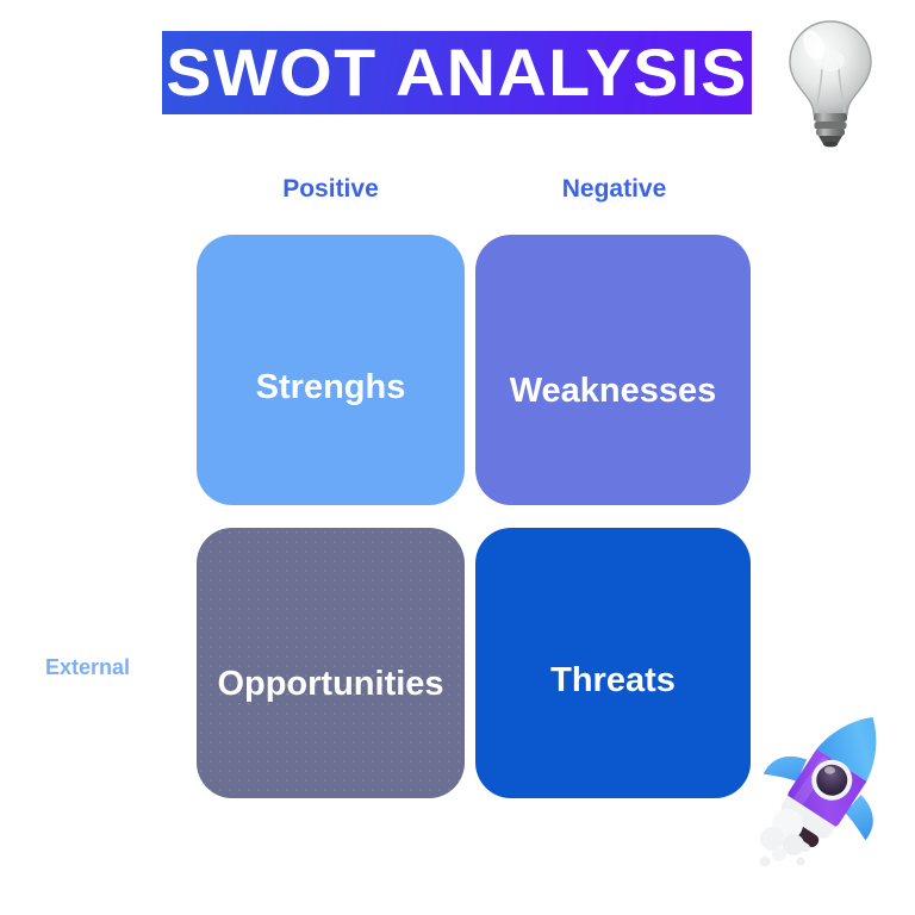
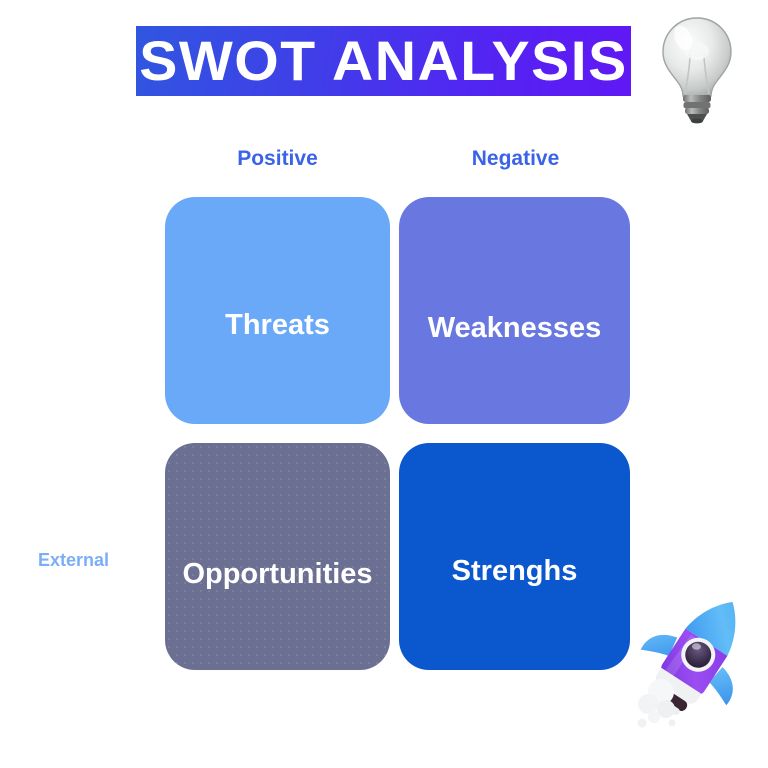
  SWOT ANALYSIS
  Positive
  Negative
  External
- Strenghs
+ Threats
  Weaknesses
  Opportunities
- Threats
+ Strenghs
